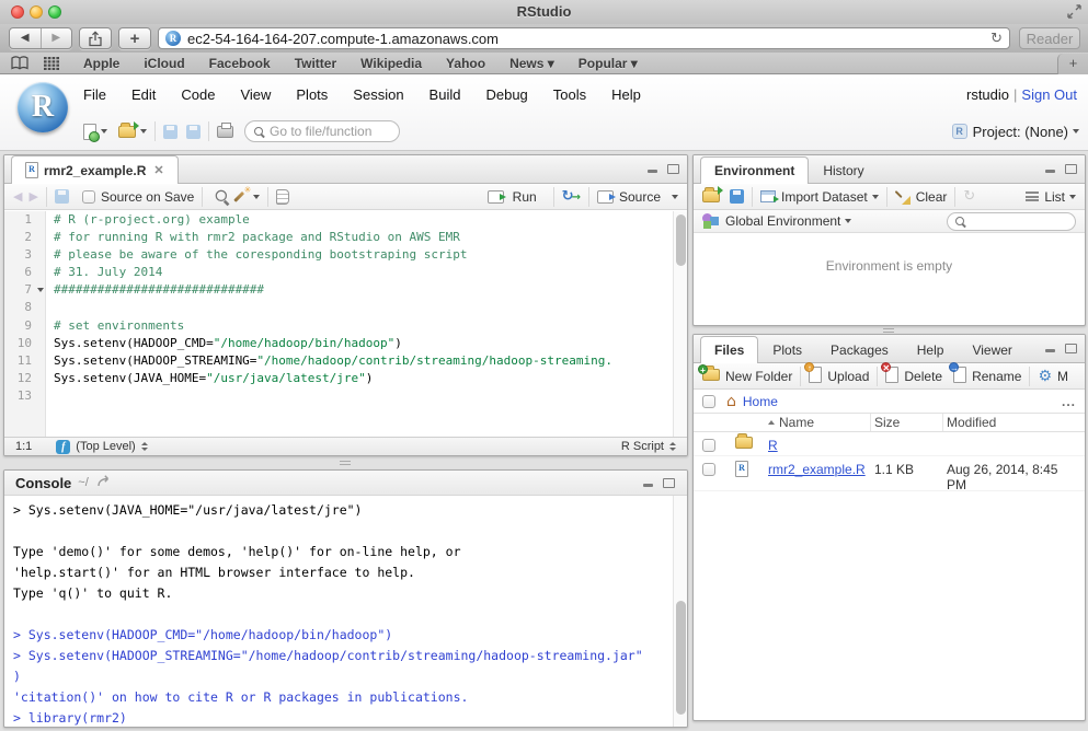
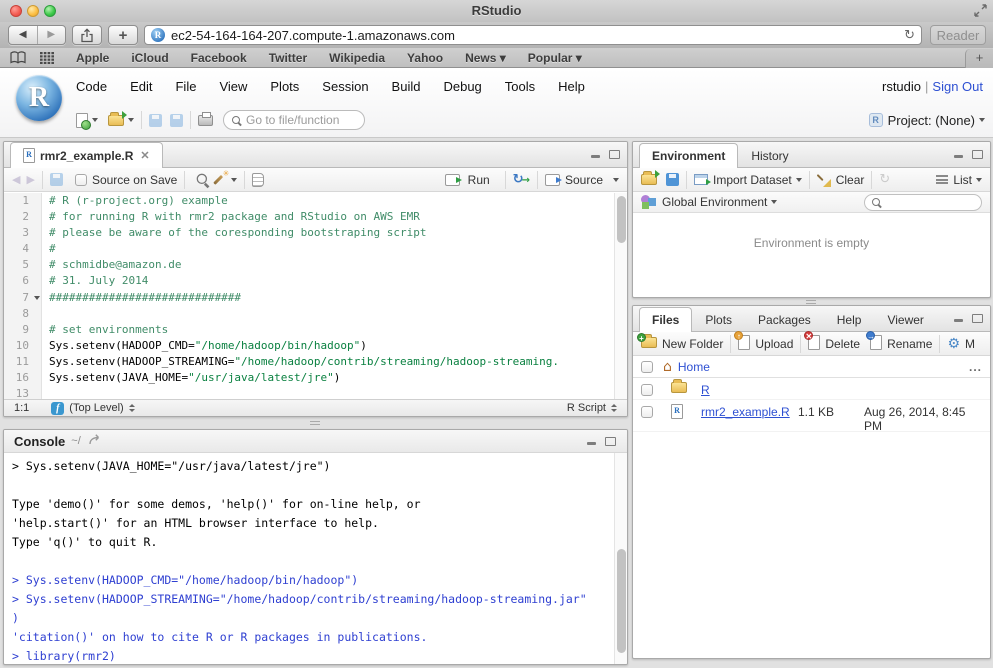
  RStudio
  ◀
  ▶
  +
  R
  ec2-54-164-164-207.compute-1.amazonaws.com
  ↻
  Reader
  Apple iCloud Facebook Twitter Wikipedia Yahoo News ▾ Popular ▾
  +
  R
- File
+ Code
  Edit
- Code
+ File
  View
  Plots
  Session
  Build
  Debug
  Tools
  Help
  rstudio | Sign Out
  Go to file/function
  R
  Project: (None)
  rmr2_example.R
  ✕
  ◀
  ▶
  Source on Save
  Run
  ↻
  Source
  1
  # R (r-project.org) example
  2
  # for running R with rmr2 package and RStudio on AWS EMR
  3
  # please be aware of the coresponding bootstraping script
+ 4
+ #
+ 5
+ # schmidbe@amazon.de
  6
  # 31. July 2014
  7
  #############################
  8
  9
  # set environments
  10
  Sys.setenv(HADOOP_CMD="/home/hadoop/bin/hadoop")
  11
  Sys.setenv(HADOOP_STREAMING="/home/hadoop/contrib/streaming/hadoop-streaming.
- 12
+ 16
  Sys.setenv(JAVA_HOME="/usr/java/latest/jre")
  13
  1:1
  f
  (Top Level)
  R Script
  Console
  ~/
  > Sys.setenv(JAVA_HOME="/usr/java/latest/jre")
  Type 'demo()' for some demos, 'help()' for on-line help, or
  'help.start()' for an HTML browser interface to help.
  Type 'q()' to quit R.
  > Sys.setenv(HADOOP_CMD="/home/hadoop/bin/hadoop")
  > Sys.setenv(HADOOP_STREAMING="/home/hadoop/contrib/streaming/hadoop-streaming.jar"
  )
  'citation()' on how to cite R or R packages in publications.
  > library(rmr2)
  Environment
  History
  Import Dataset
  Clear
  ↻
  List
  Global Environment
  Environment is empty
  Files
  Plots
  Packages
  Help
  Viewer
  +
  New Folder
  ↑
  Upload
  ✕
  Delete
  →
  Rename
  ⚙
  M
  ⌂
  Home
  ...
- Name
- Size
- Modified
  R
  rmr2_example.R
  1.1 KB
  Aug 26, 2014, 8:45 PM
